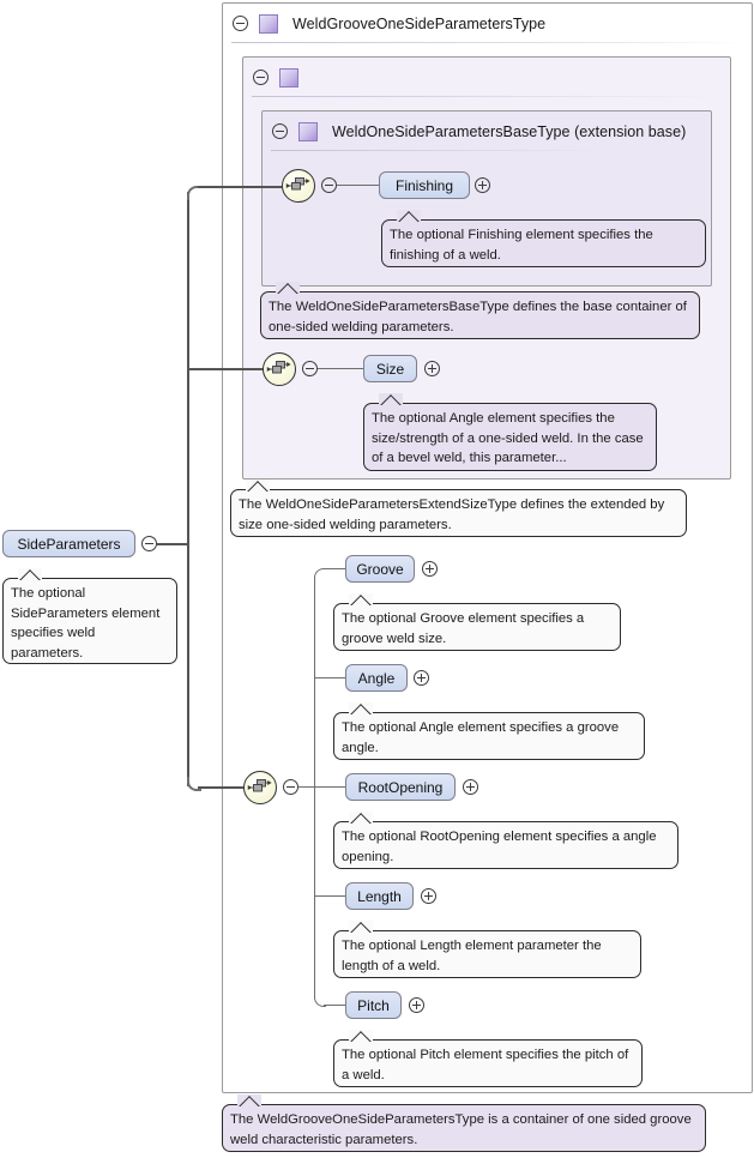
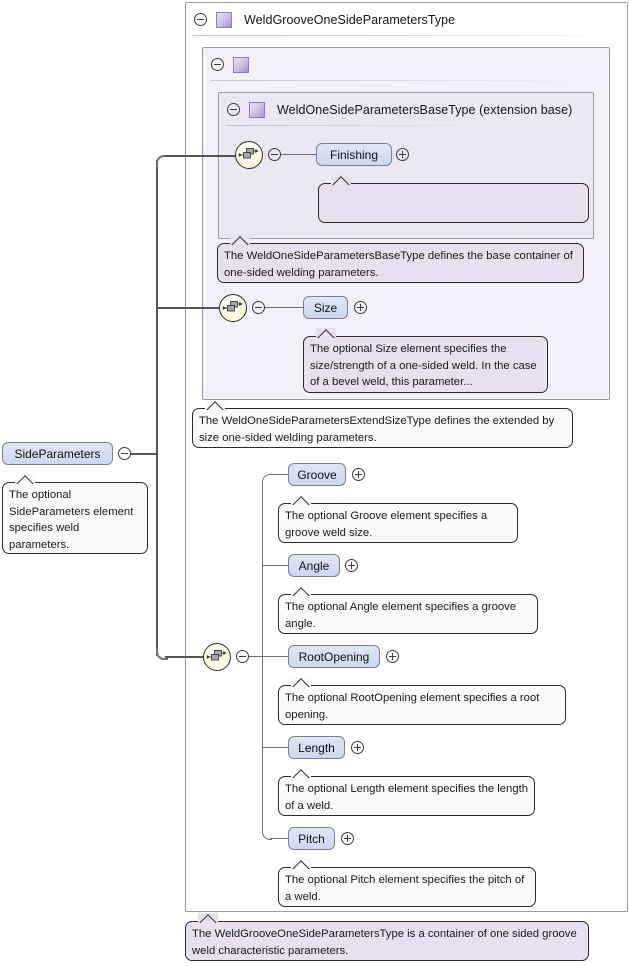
  WeldGrooveOneSideParametersType
  WeldOneSideParametersBaseType (extension base)
  Finishing
- The optional Finishing element specifies the finishing of a weld.
  The WeldOneSideParametersBaseType defines the base container of one-sided welding parameters.
  Size
- The optional Angle element specifies the size/strength of a one-sided weld. In the case of a bevel weld, this parameter...
+ The optional Size element specifies the size/strength of a one-sided weld. In the case of a bevel weld, this parameter...
  The WeldOneSideParametersExtendSizeType defines the extended by size one-sided welding parameters.
  SideParameters
  The optional SideParameters element specifies weld parameters.
  Groove
  The optional Groove element specifies a groove weld size.
  Angle
  The optional Angle element specifies a groove angle.
  RootOpening
- The optional RootOpening element specifies a angle opening.
+ The optional RootOpening element specifies a root opening.
  Length
- The optional Length element parameter the length of a weld.
+ The optional Length element specifies the length of a weld.
  Pitch
  The optional Pitch element specifies the pitch of a weld.
  The WeldGrooveOneSideParametersType is a container of one sided groove weld characteristic parameters.
